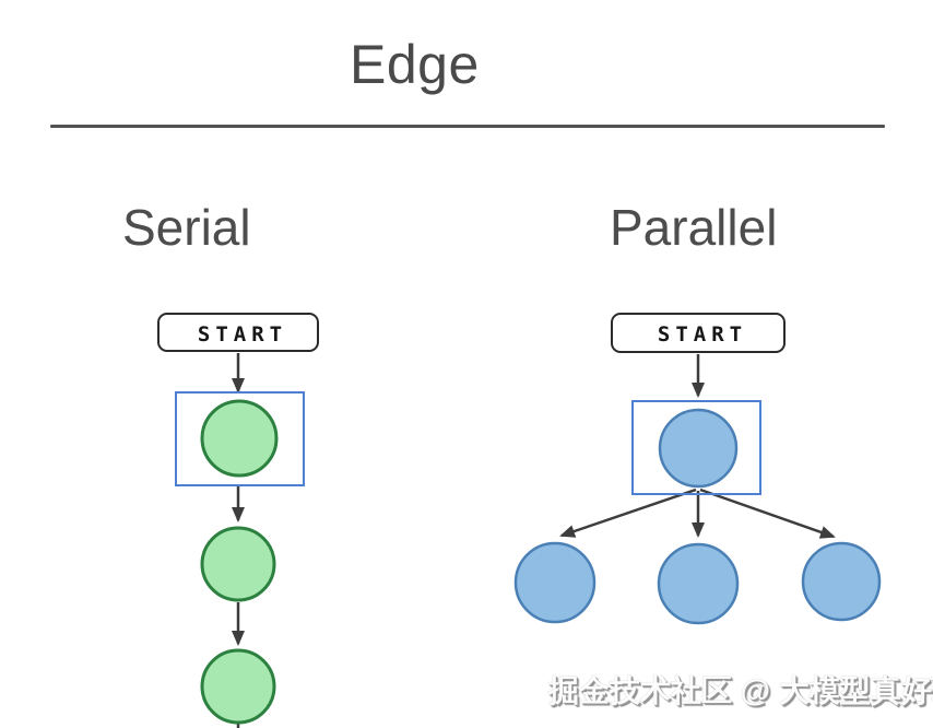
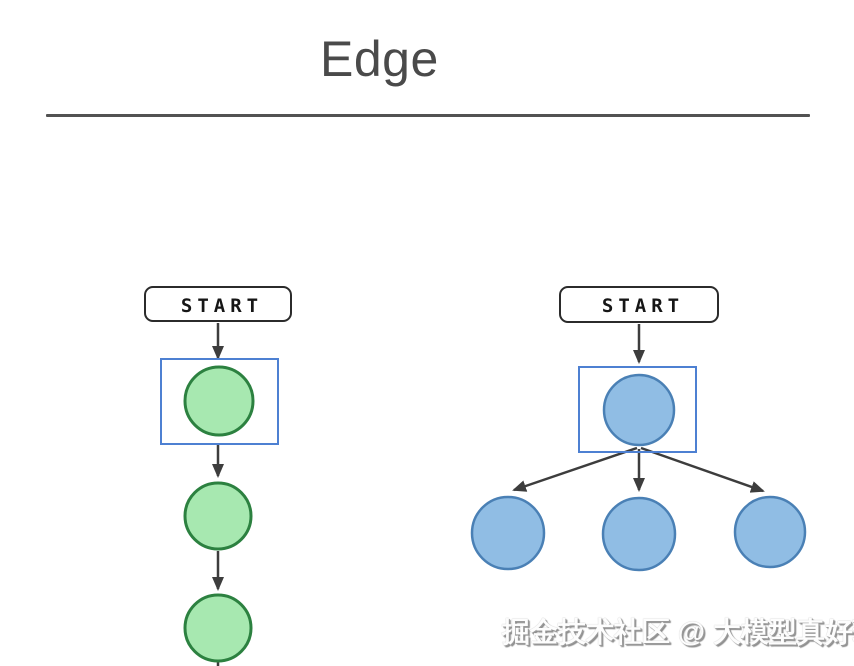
  Edge
- Serial
- Parallel
  START
  START
  掘金技术社区 @ 大模型真好
